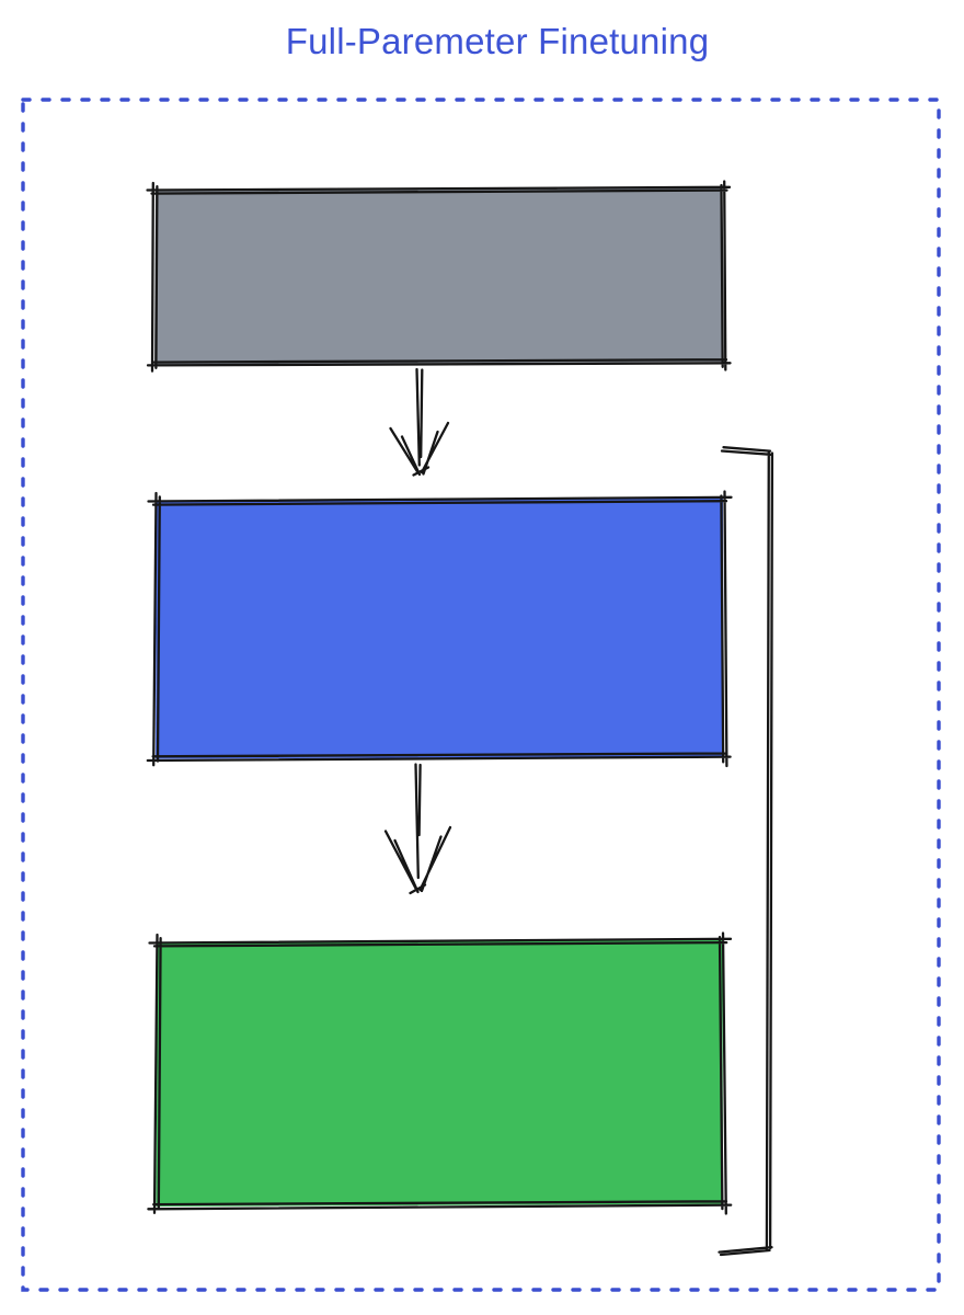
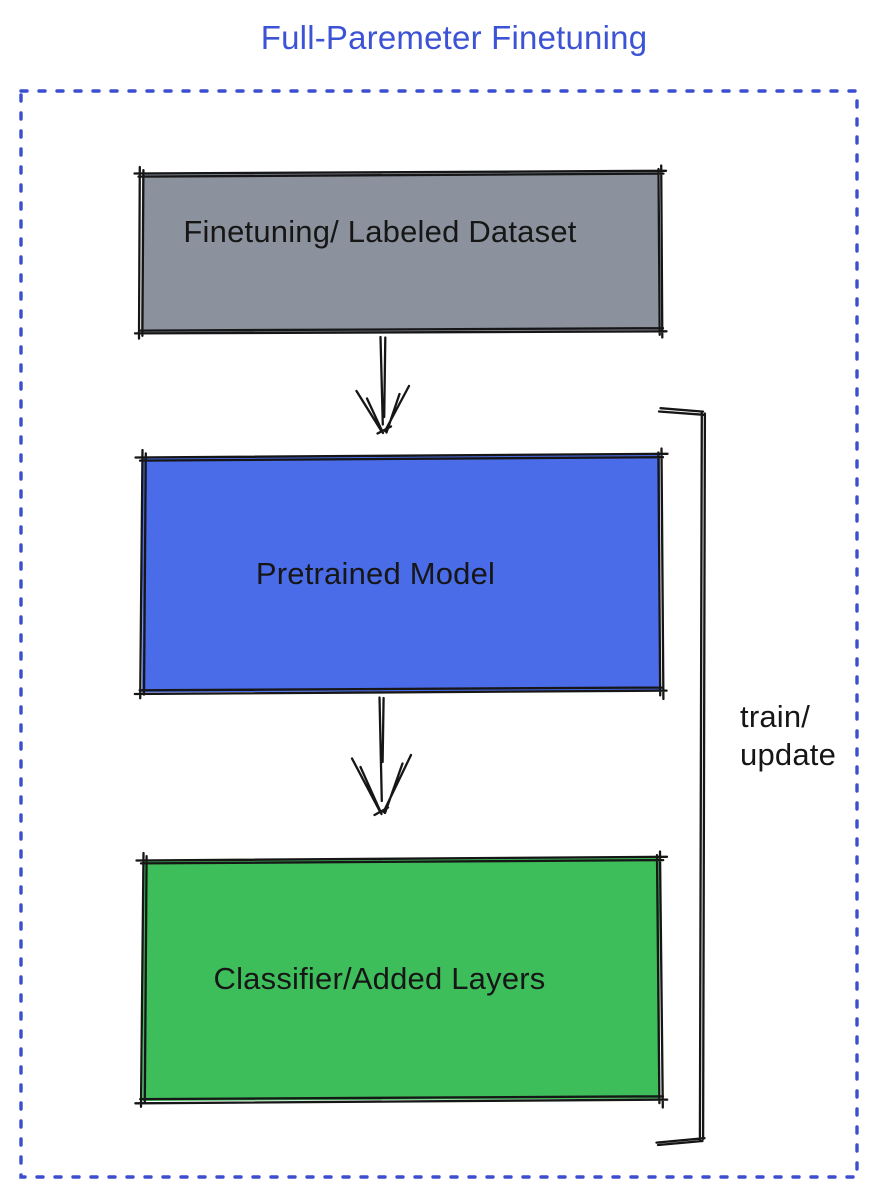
  Full-Paremeter Finetuning
+ Finetuning/ Labeled Dataset
+ Pretrained Model
+ Classifier/Added Layers
+ train/
+ update
